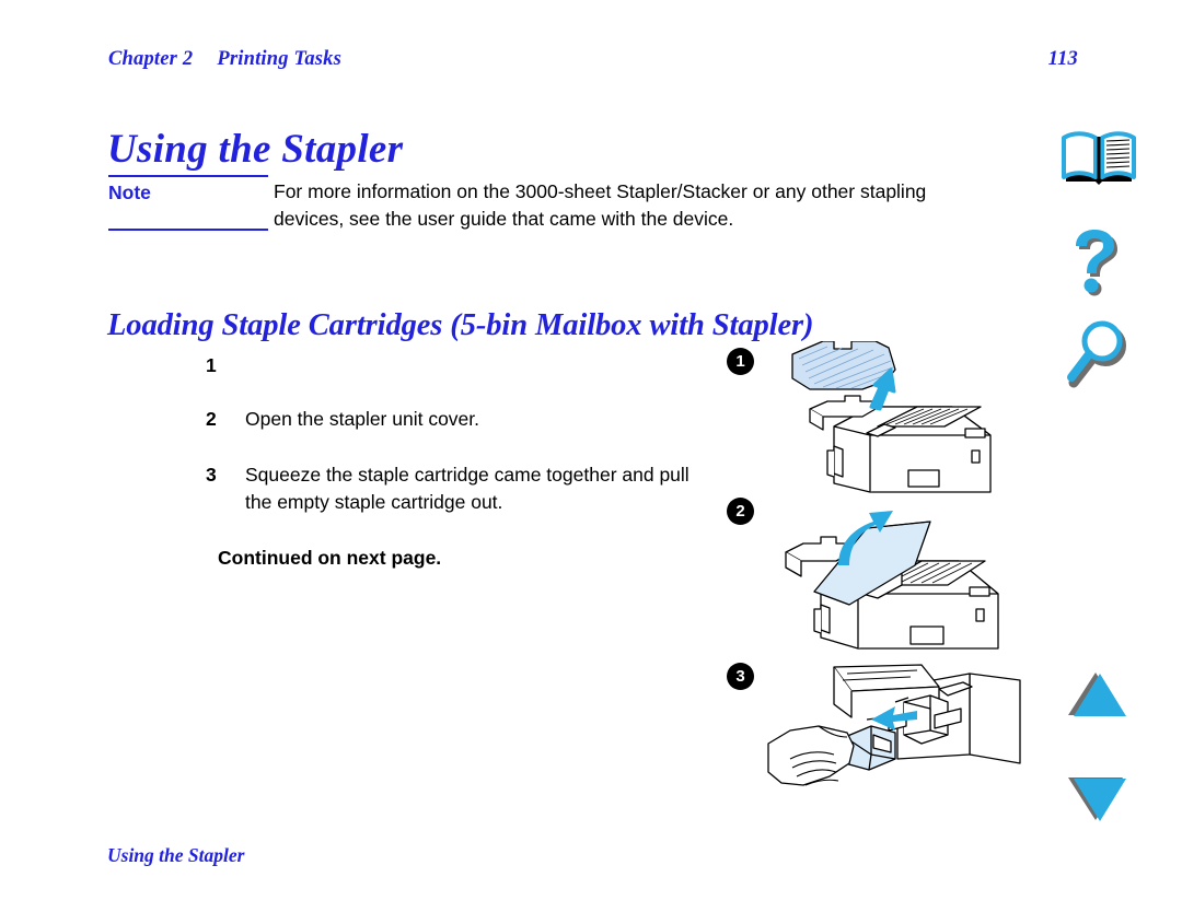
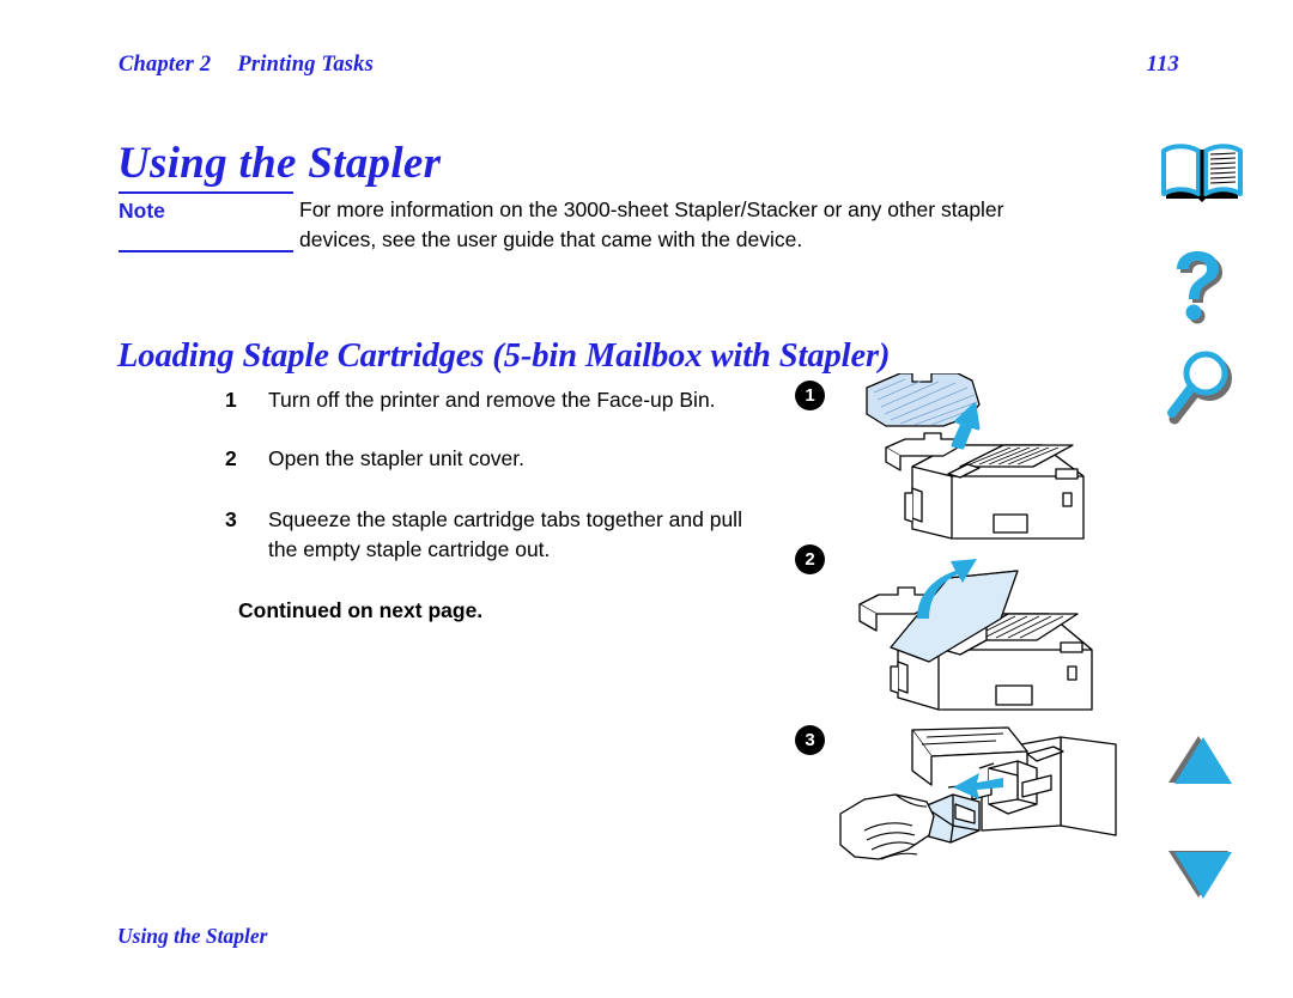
  Chapter 2
  Printing Tasks
  113
  Using the Stapler
  Note
- For more information on the 3000-sheet Stapler/Stacker or any other stapling devices, see the user guide that came with the device.
+ For more information on the 3000-sheet Stapler/Stacker or any other stapler devices, see the user guide that came with the device.
  Loading Staple Cartridges (5-bin Mailbox with Stapler)
  1
+ Turn off the printer and remove the Face-up Bin.
  2
  Open the stapler unit cover.
  3
- Squeeze the staple cartridge came together and pull the empty staple cartridge out.
+ Squeeze the staple cartridge tabs together and pull the empty staple cartridge out.
  Continued on next page.
  Using the Stapler
  1
  2
  3
